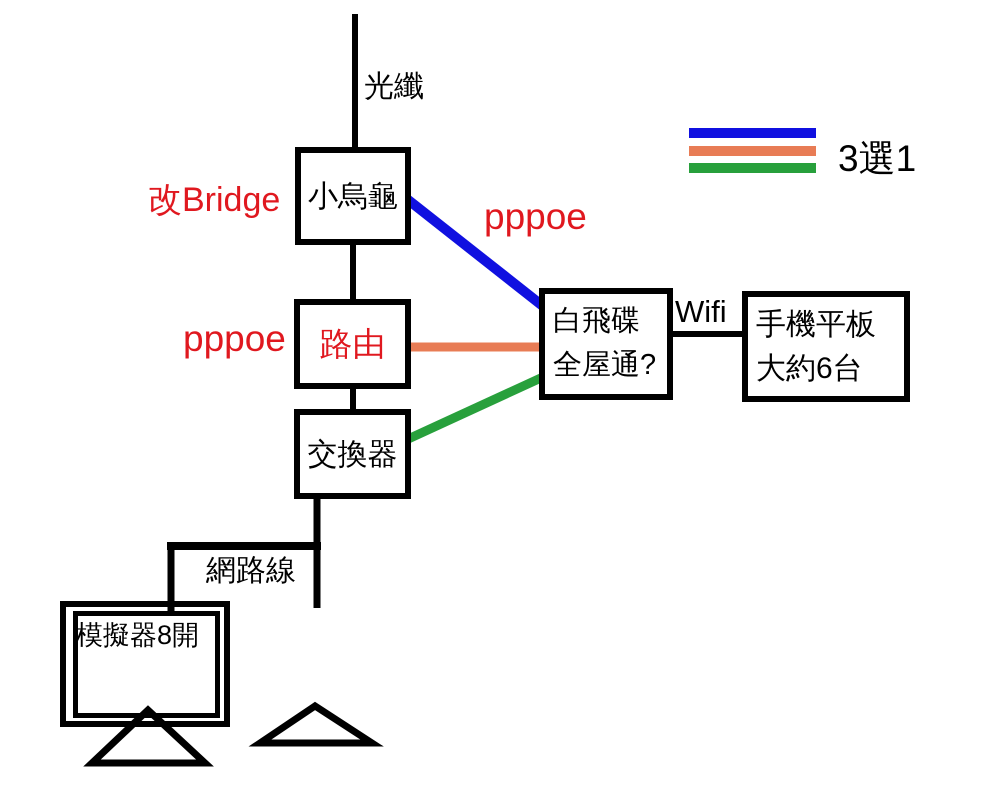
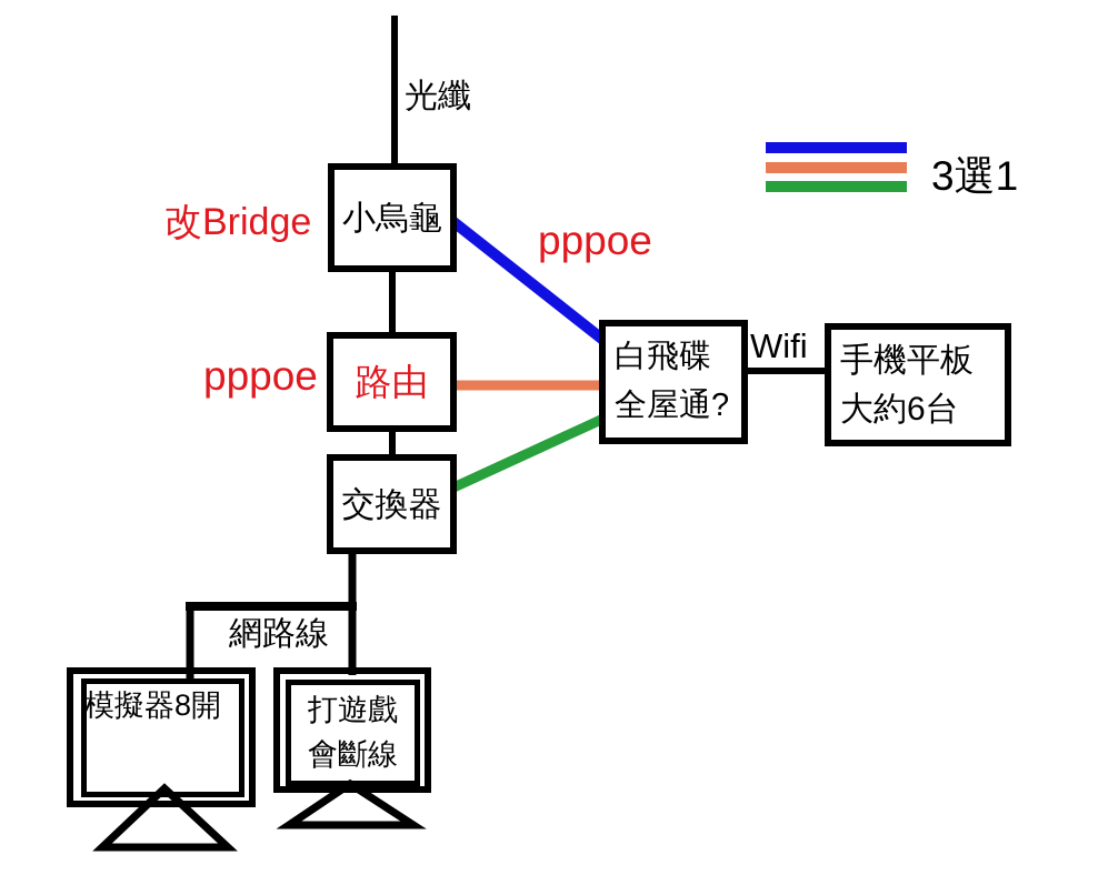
  3選1
  光纖
  改Bridge
  pppoe
  pppoe
  Wifi
  網路線
  小烏龜
  路由
  交換器
  白飛碟
  全屋通?
  手機平板
  大約6台
  模擬器8開
+ 打遊戲
+ 會斷線
